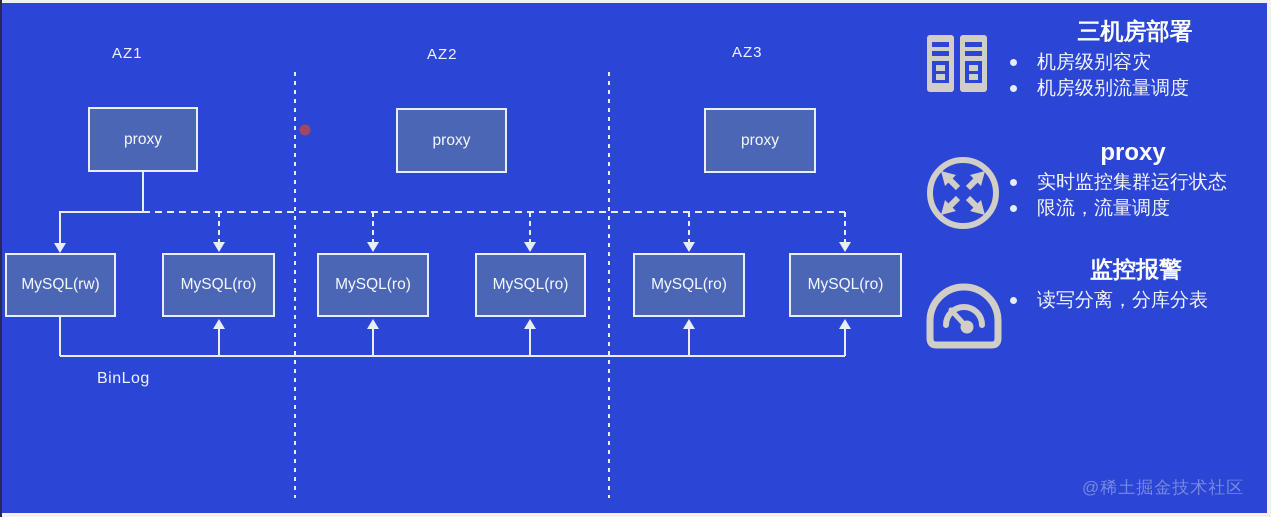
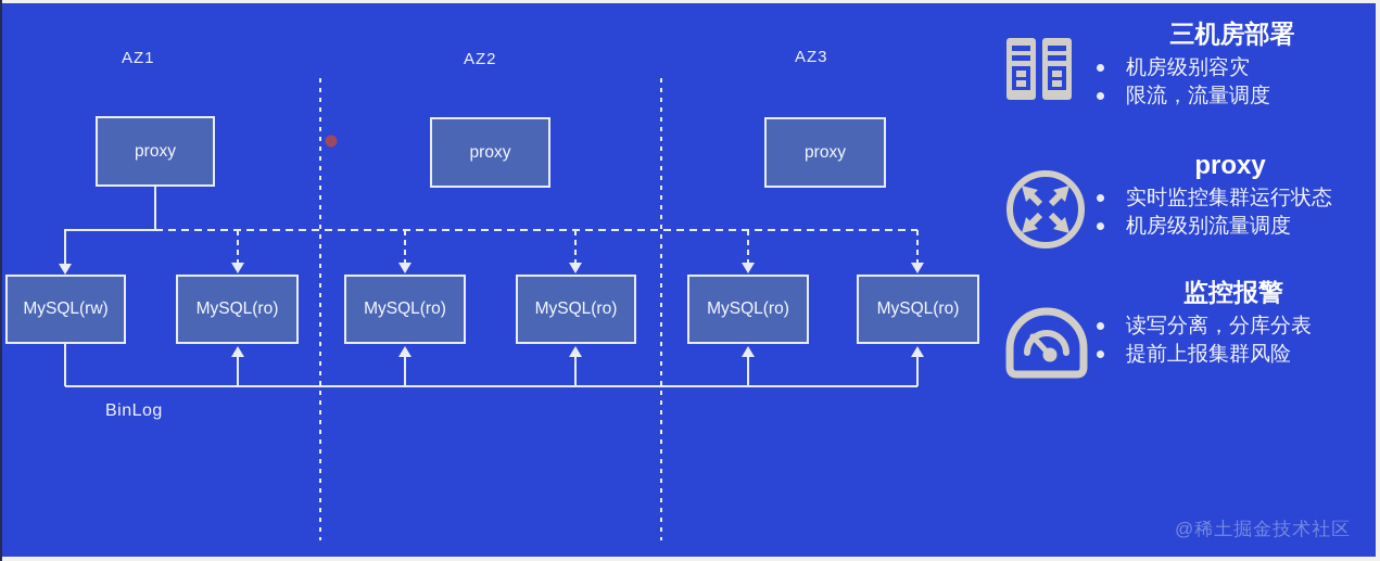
  AZ1
  AZ2
  AZ3
  proxy
  proxy
  proxy
  MySQL(rw)
  MySQL(ro)
  MySQL(ro)
  MySQL(ro)
  MySQL(ro)
  MySQL(ro)
  BinLog
  三机房部署
  机房级别容灾
- 机房级别流量调度
+ 限流，流量调度
  proxy
  实时监控集群运行状态
- 限流，流量调度
+ 机房级别流量调度
  监控报警
  读写分离，分库分表
+ 提前上报集群风险
  @稀土掘金技术社区
